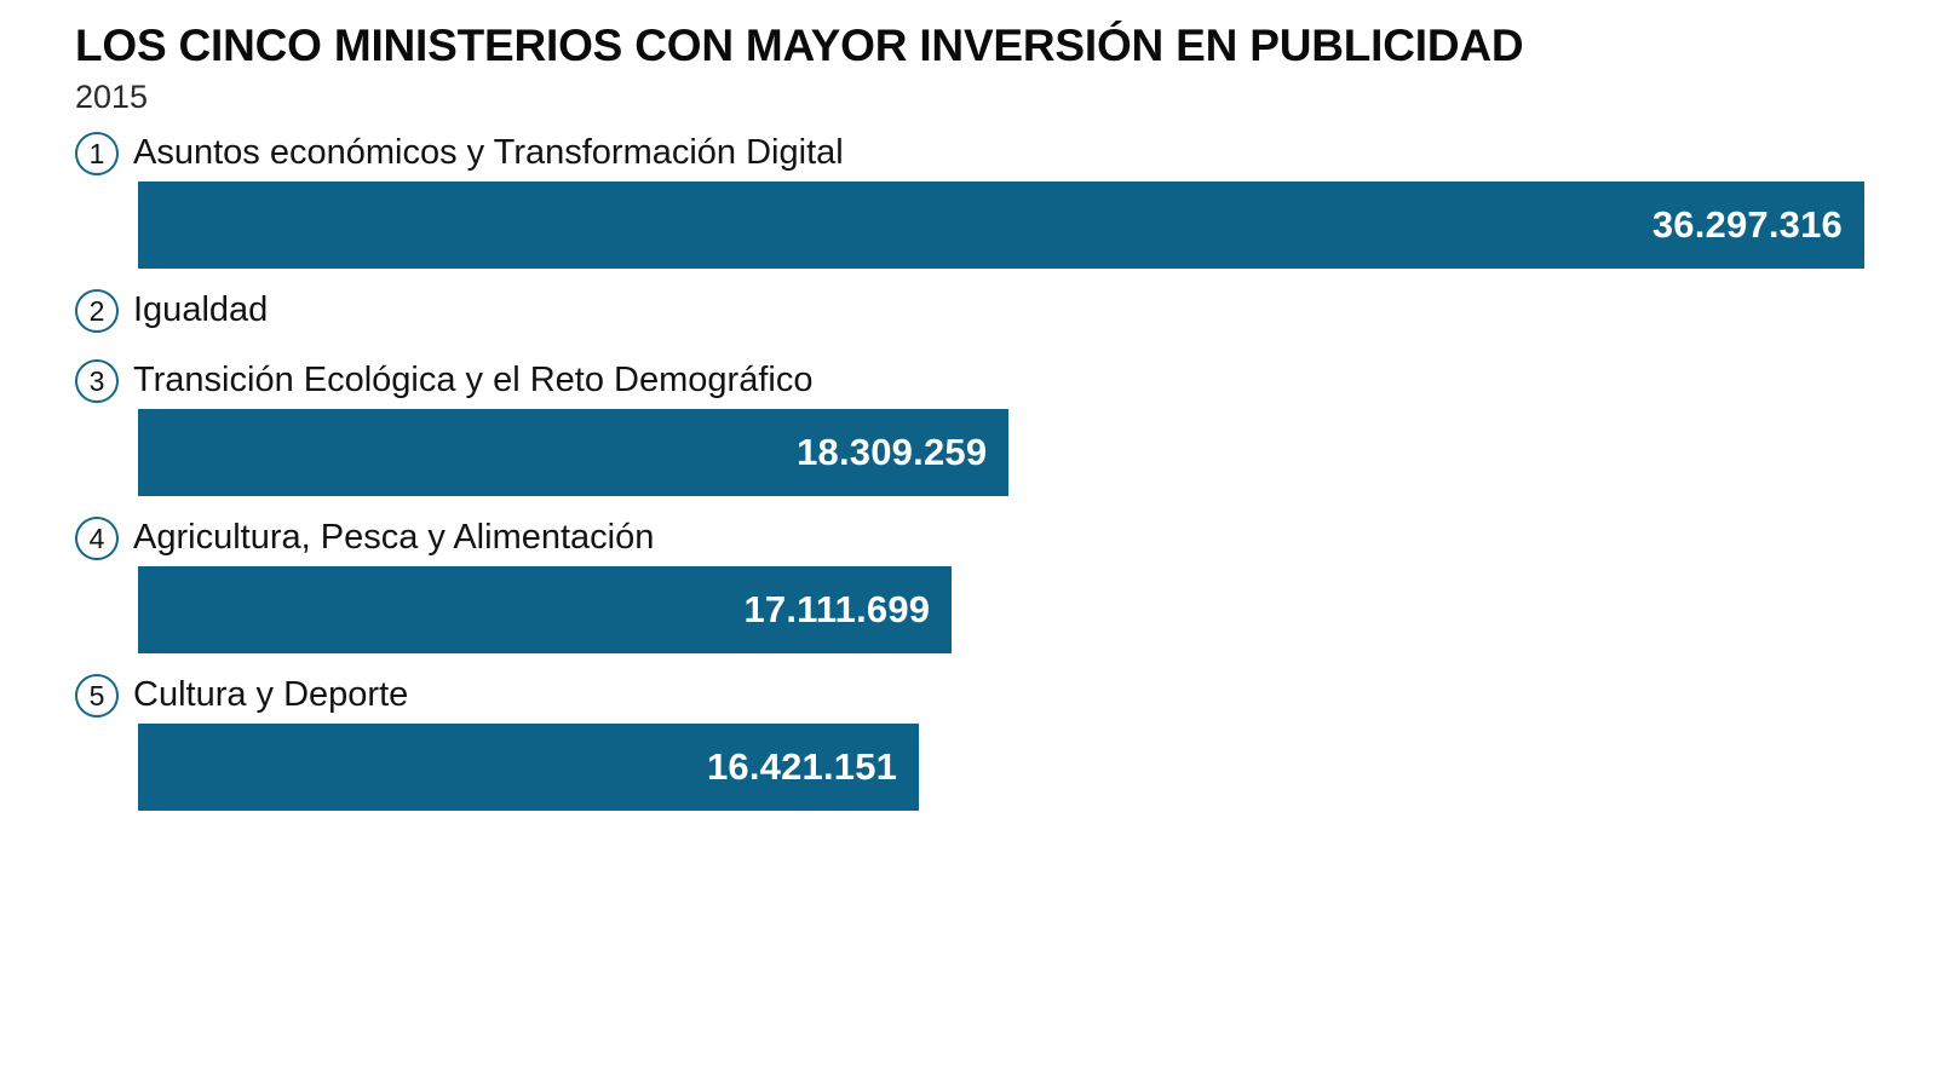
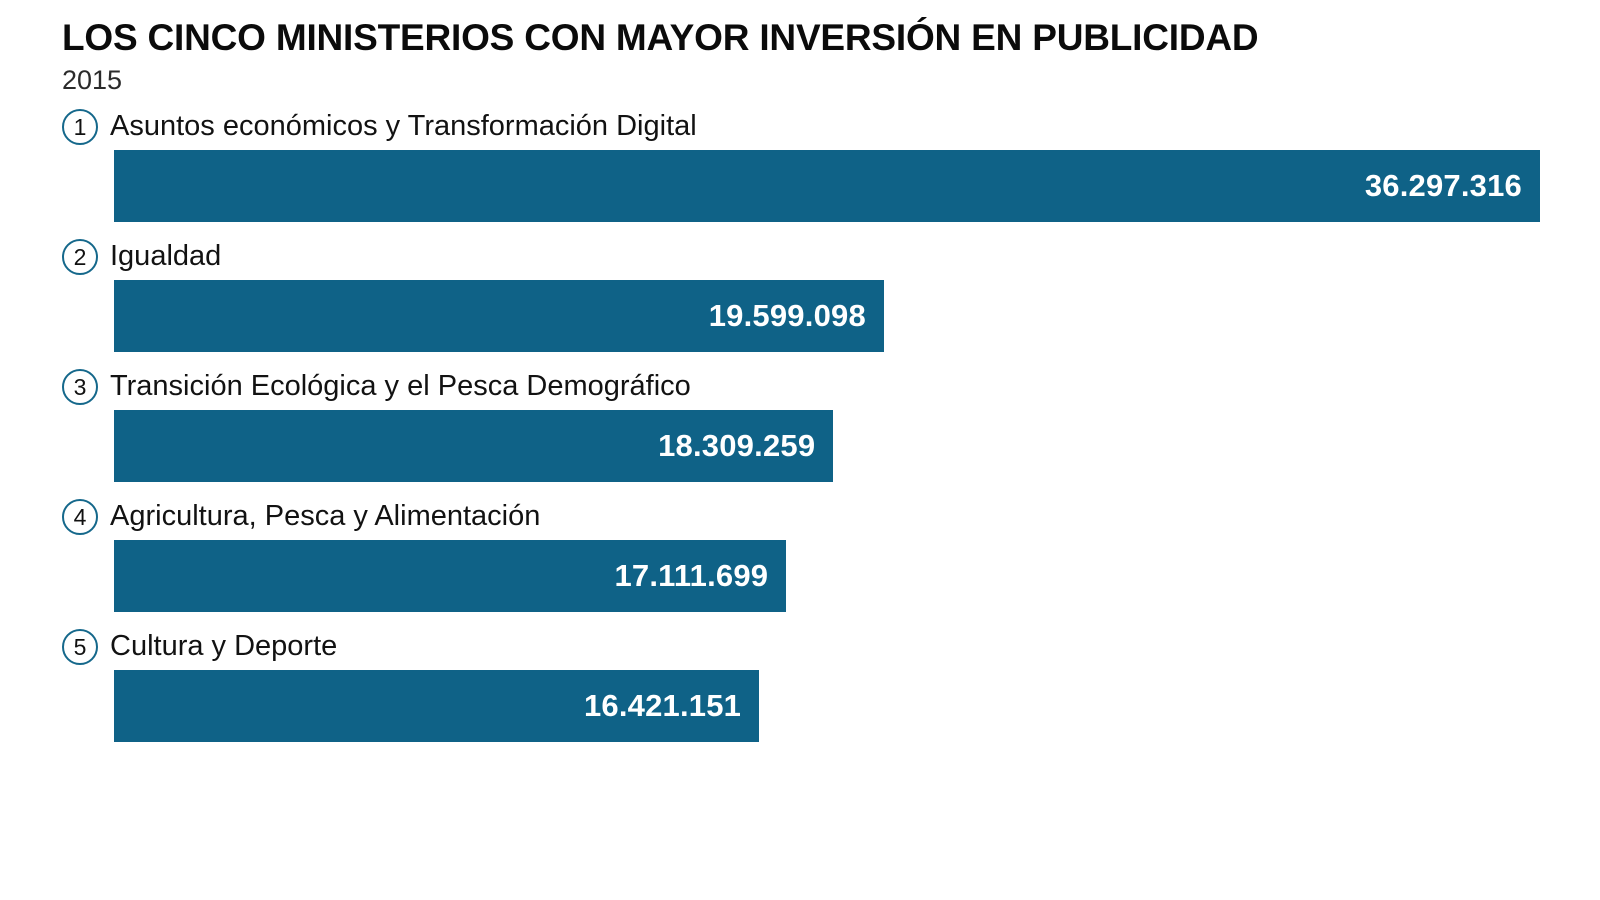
  LOS CINCO MINISTERIOS CON MAYOR INVERSIÓN EN PUBLICIDAD
  2015
  1
  Asuntos económicos y Transformación Digital
  36.297.316
  2
  Igualdad
+ 19.599.098
  3
- Transición Ecológica y el Reto Demográfico
+ Transición Ecológica y el Pesca Demográfico
  18.309.259
  4
  Agricultura, Pesca y Alimentación
  17.111.699
  5
  Cultura y Deporte
  16.421.151
